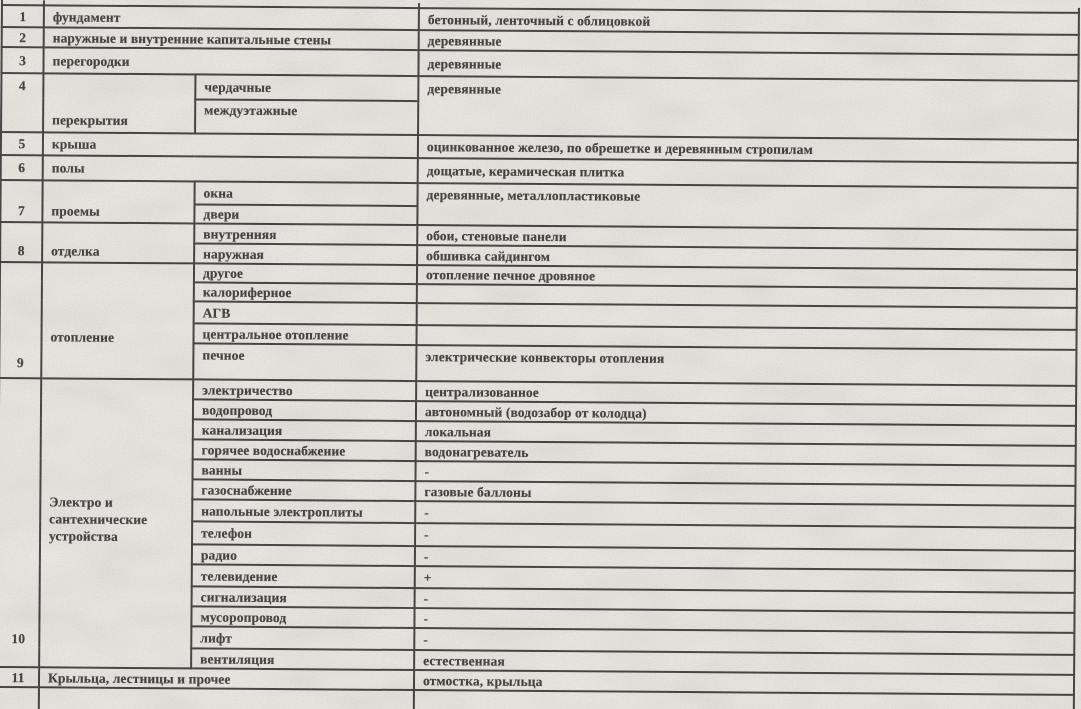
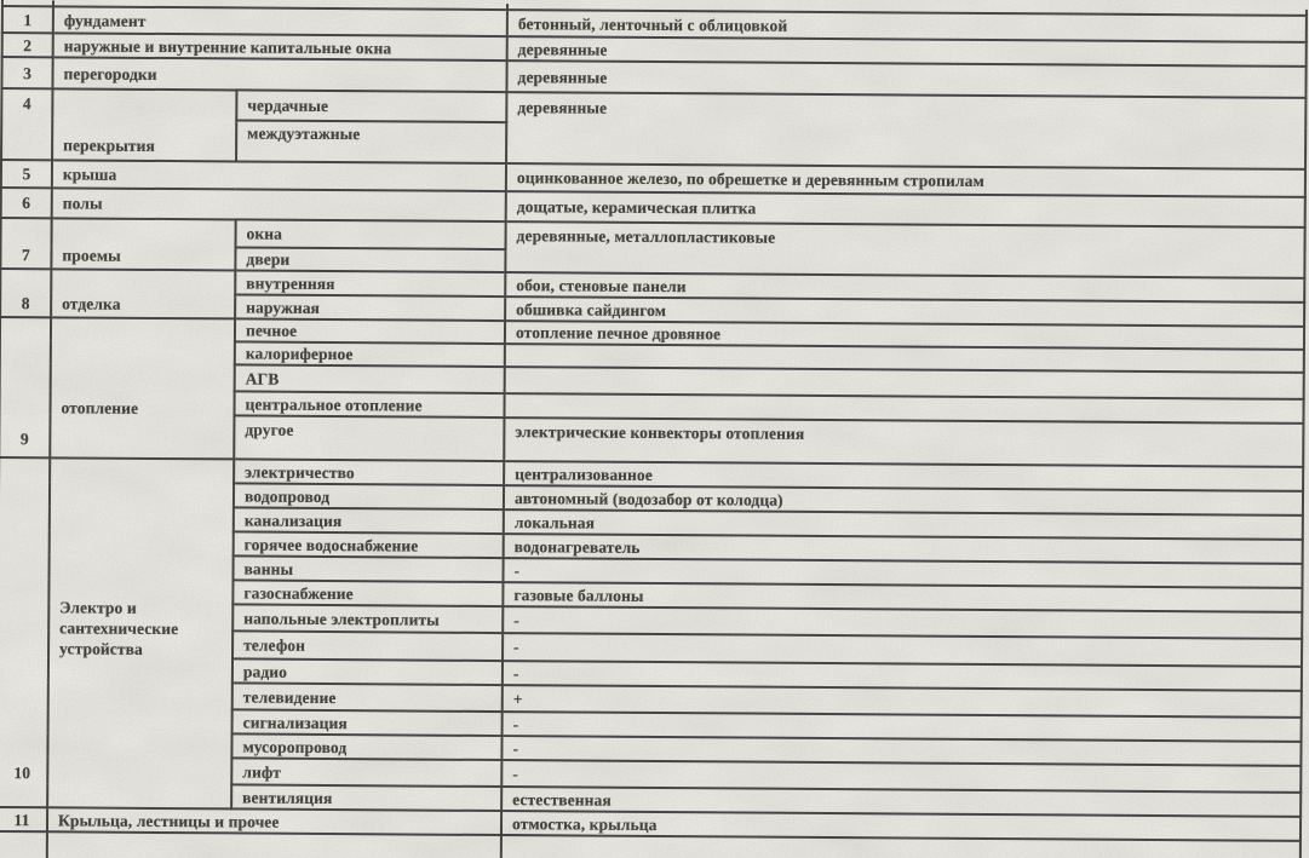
  1	фундамент	бетонный, ленточный с облицовкой
- 2	наружные и внутренние капитальные стены	деревянные
+ 2	наружные и внутренние капитальные окна	деревянные
  3	перегородки	деревянные
  4	перекрытия	чердачные	деревянные
  междуэтажные
  5	крыша	оцинкованное железо, по обрешетке и деревянным стропилам
  6	полы	дощатые, керамическая плитка
  7	проемы	окна	деревянные, металлопластиковые
  двери
  8	отделка	внутренняя	обои, стеновые панели
  наружная	обшивка сайдингом
- 9	отопление	другое	отопление печное дровяное
+ 9	отопление	печное	отопление печное дровяное
  калориферное
  АГВ
  центральное отопление
- печное	электрические конвекторы отопления
+ другое	электрические конвекторы отопления
  10	Электро и сантехнические устройства	электричество	централизованное
  водопровод	автономный (водозабор от колодца)
  канализация	локальная
  горячее водоснабжение	водонагреватель
  ванны	-
  газоснабжение	газовые баллоны
  напольные электроплиты	-
  телефон	-
  радио	-
  телевидение	+
  сигнализация	-
  мусоропровод	-
  лифт	-
  вентиляция	естественная
  11	Крыльца, лестницы и прочее	отмостка, крыльца
